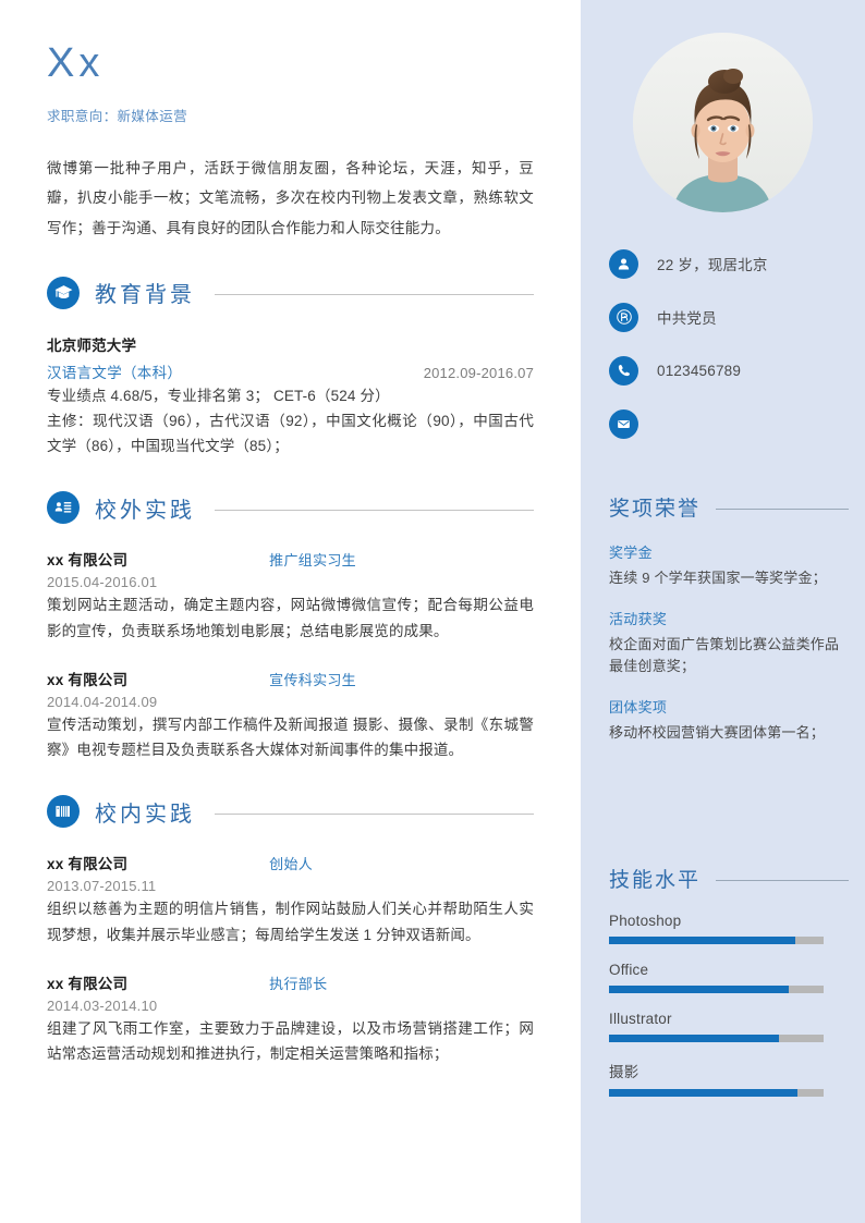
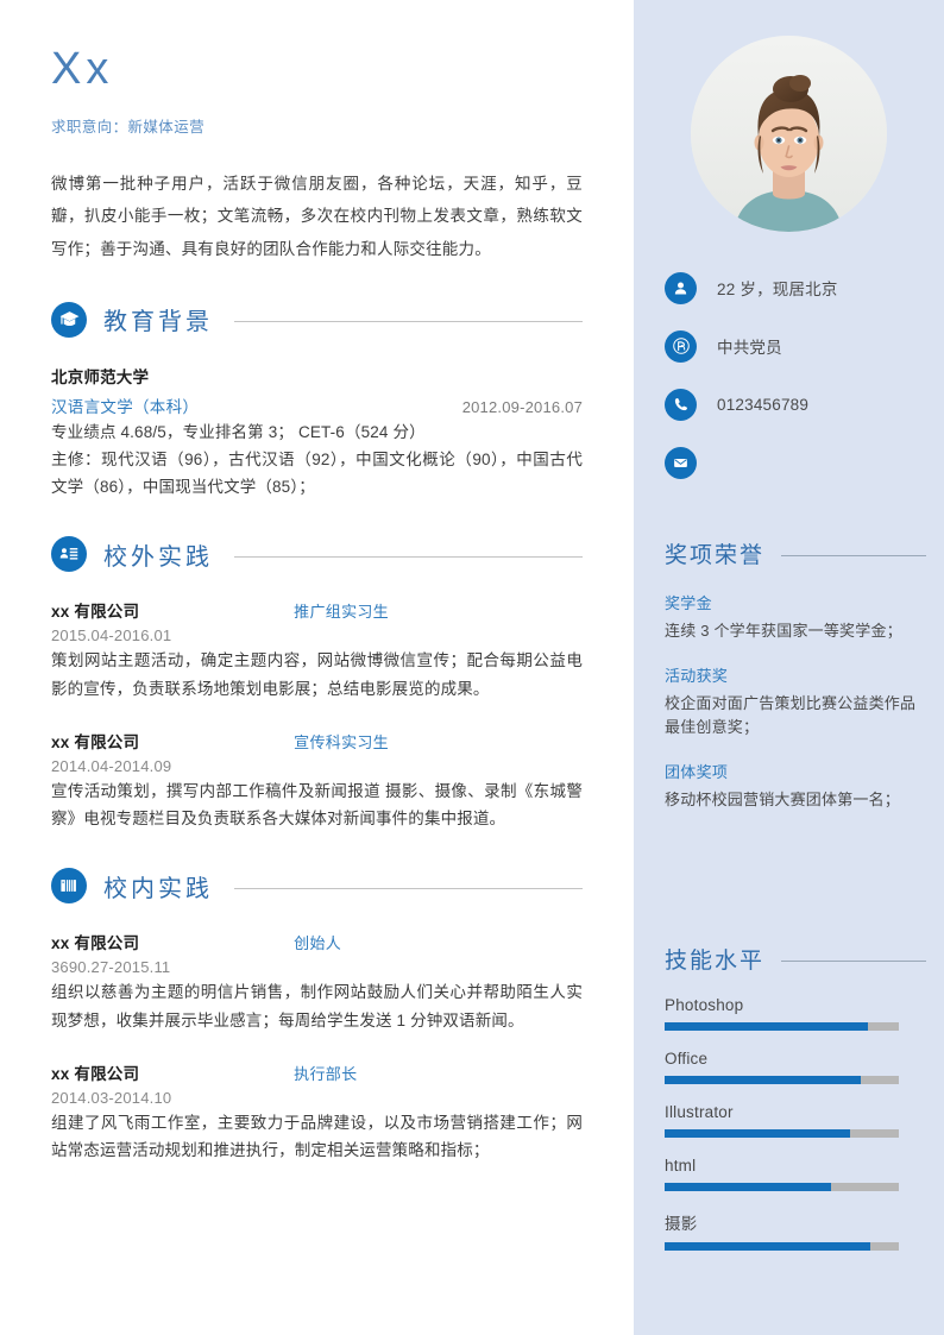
  Xx
  求职意向：新媒体运营
  微博第一批种子用户，活跃于微信朋友圈，各种论坛，天涯，知乎，豆瓣，扒皮小能手一枚；文笔流畅，多次在校内刊物上发表文章，熟练软文写作；善于沟通、具有良好的团队合作能力和人际交往能力。
  教育背景
  北京师范大学
  汉语言文学（本科）
  2012.09-2016.07
  专业绩点 4.68/5，专业排名第 3； CET-6（524 分）
  主修：现代汉语（96），古代汉语（92），中国文化概论（90），中国古代文学（86），中国现当代文学（85）；
  校外实践
  xx 有限公司
  推广组实习生
  2015.04-2016.01
  策划网站主题活动，确定主题内容，网站微博微信宣传；配合每期公益电影的宣传，负责联系场地策划电影展；总结电影展览的成果。
  xx 有限公司
  宣传科实习生
  2014.04-2014.09
  宣传活动策划，撰写内部工作稿件及新闻报道 摄影、摄像、录制《东城警察》电视专题栏目及负责联系各大媒体对新闻事件的集中报道。
  校内实践
  xx 有限公司
  创始人
- 2013.07-2015.11
+ 3690.27-2015.11
  组织以慈善为主题的明信片销售，制作网站鼓励人们关心并帮助陌生人实现梦想，收集并展示毕业感言；每周给学生发送 1 分钟双语新闻。
  xx 有限公司
  执行部长
  2014.03-2014.10
  组建了风飞雨工作室，主要致力于品牌建设，以及市场营销搭建工作；网站常态运营活动规划和推进执行，制定相关运营策略和指标；
  22 岁，现居北京
  中共党员
  0123456789
  奖项荣誉
  奖学金
- 连续 9 个学年获国家一等奖学金；
+ 连续 3 个学年获国家一等奖学金；
  活动获奖
  校企面对面广告策划比赛公益类作品最佳创意奖；
  团体奖项
  移动杯校园营销大赛团体第一名；
  技能水平
  Photoshop
  Office
  Illustrator
+ html
  摄影
